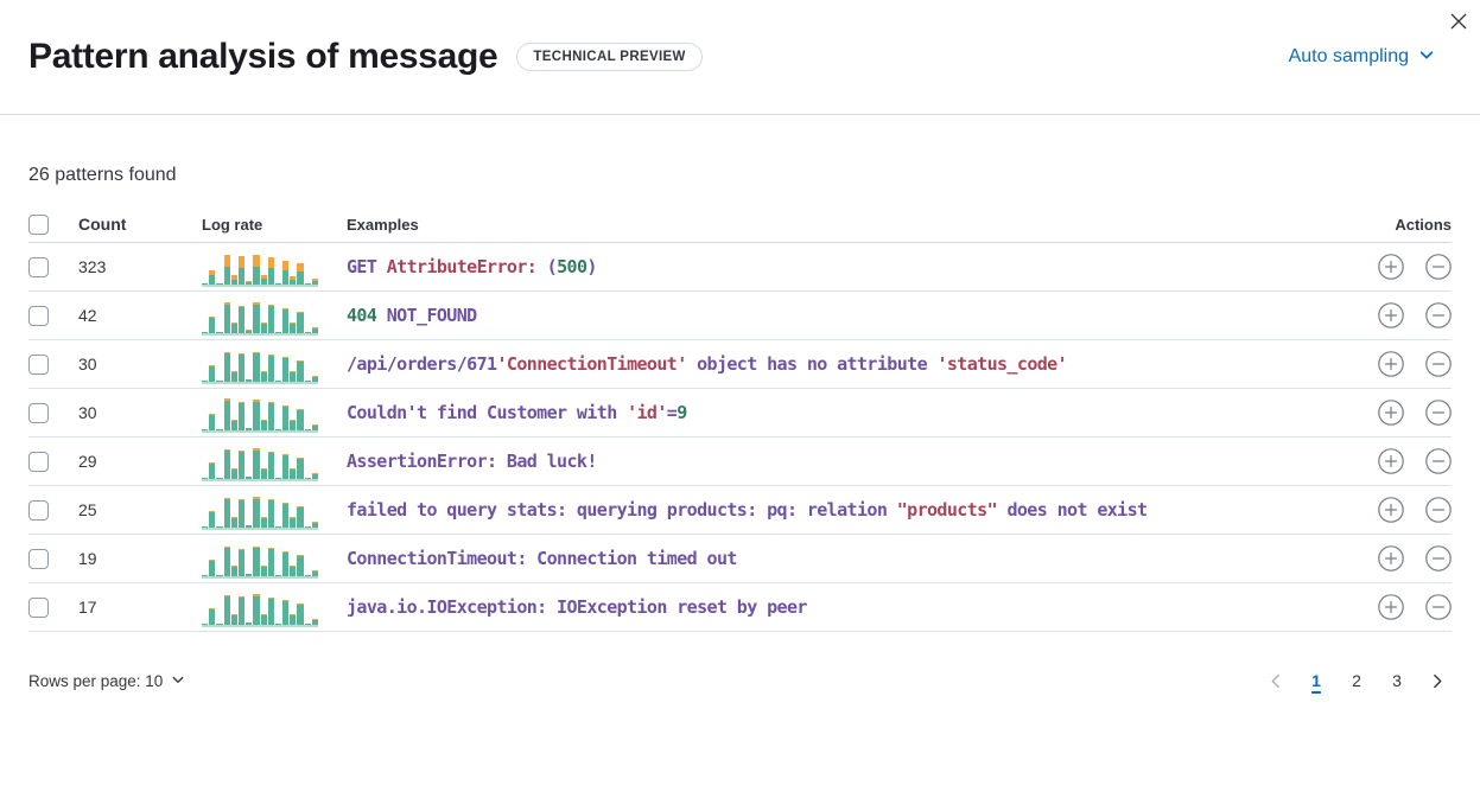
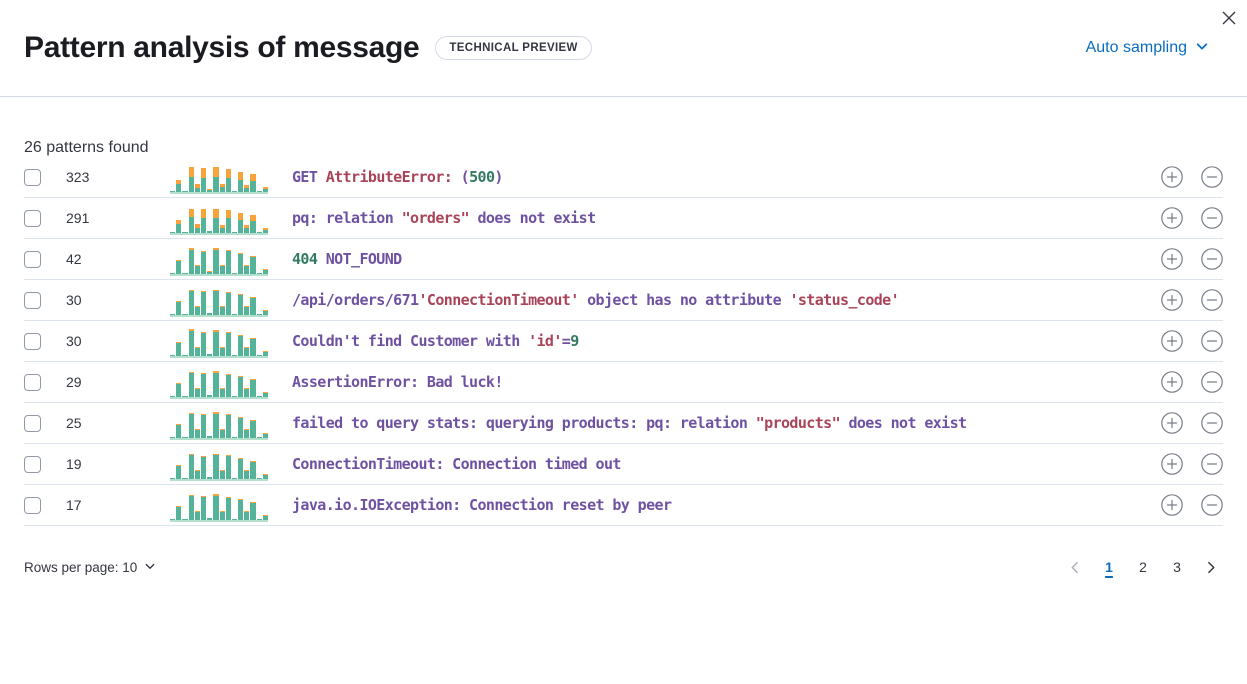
  Pattern analysis of message
  TECHNICAL PREVIEW
  Auto sampling
  26 patterns found
- Count
- Log rate
- Examples
- Actions
  323
  GET AttributeError: (500)
+ 291
+ pq: relation "orders" does not exist
  42
  404 NOT_FOUND
  30
  /api/orders/671'ConnectionTimeout' object has no attribute 'status_code'
  30
  Couldn't find Customer with 'id'=9
  29
  AssertionError: Bad luck!
  25
  failed to query stats: querying products: pq: relation "products" does not exist
  19
  ConnectionTimeout: Connection timed out
  17
- java.io.IOException: IOException reset by peer
+ java.io.IOException: Connection reset by peer
  Rows per page: 10
  1
  2
  3
